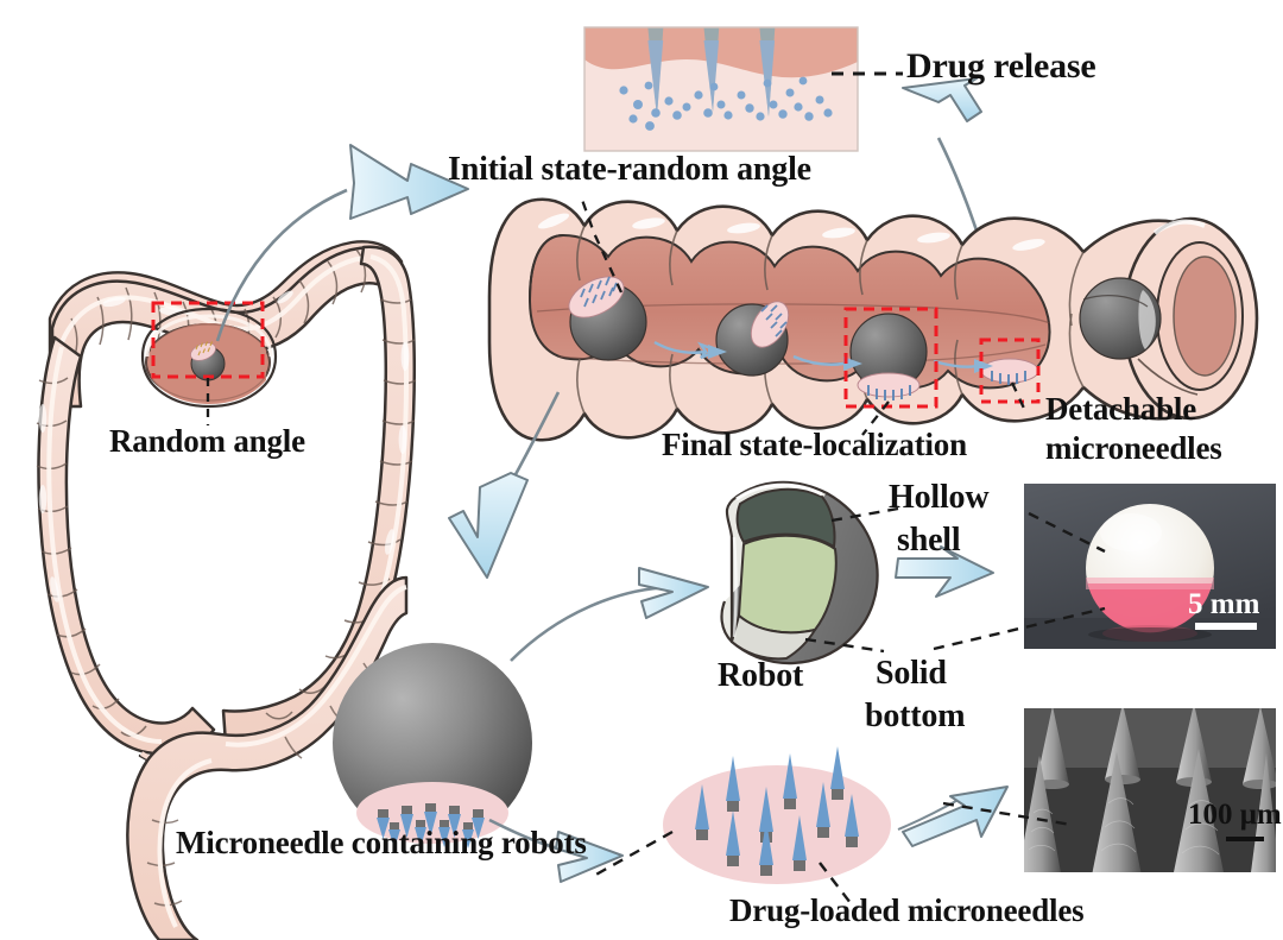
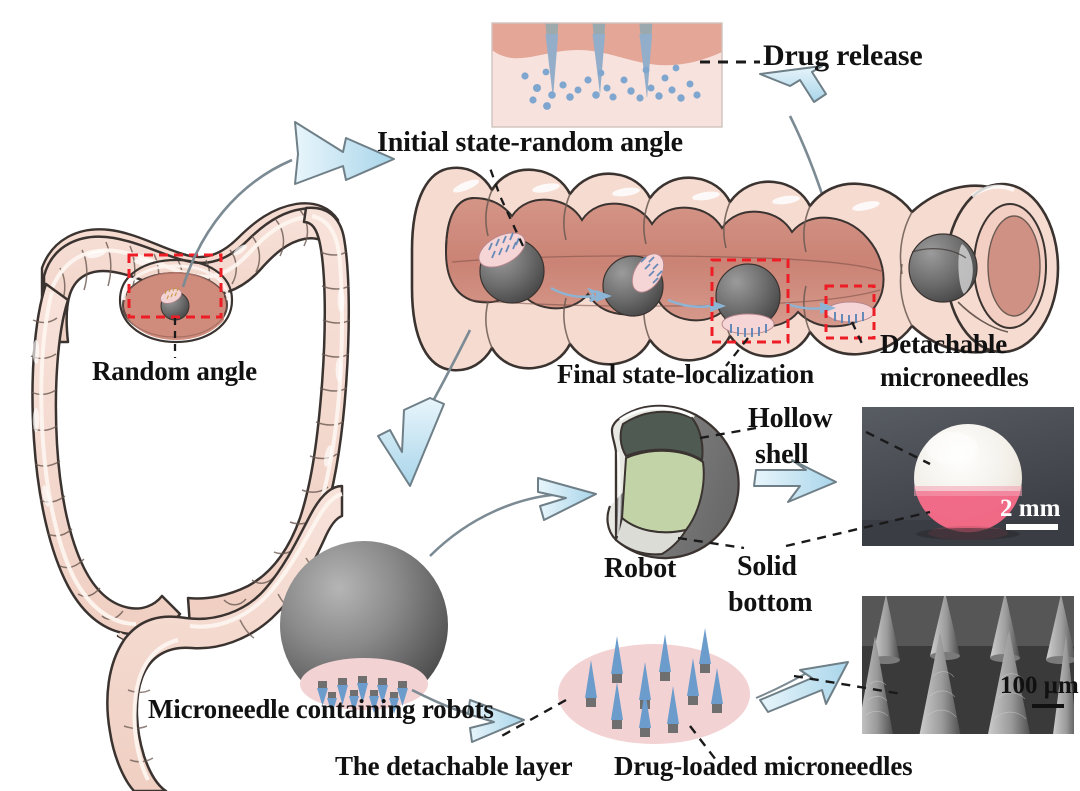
  Drug release
  Initial state-random angle
  Random angle
  Final state-localization
  Detachable
  microneedles
  Hollow
  shell
  Solid
  bottom
  Robot
  Microneedle containing robots
+ The detachable layer
  Drug-loaded microneedles
- 5 mm
+ 2 mm
  100 μm
